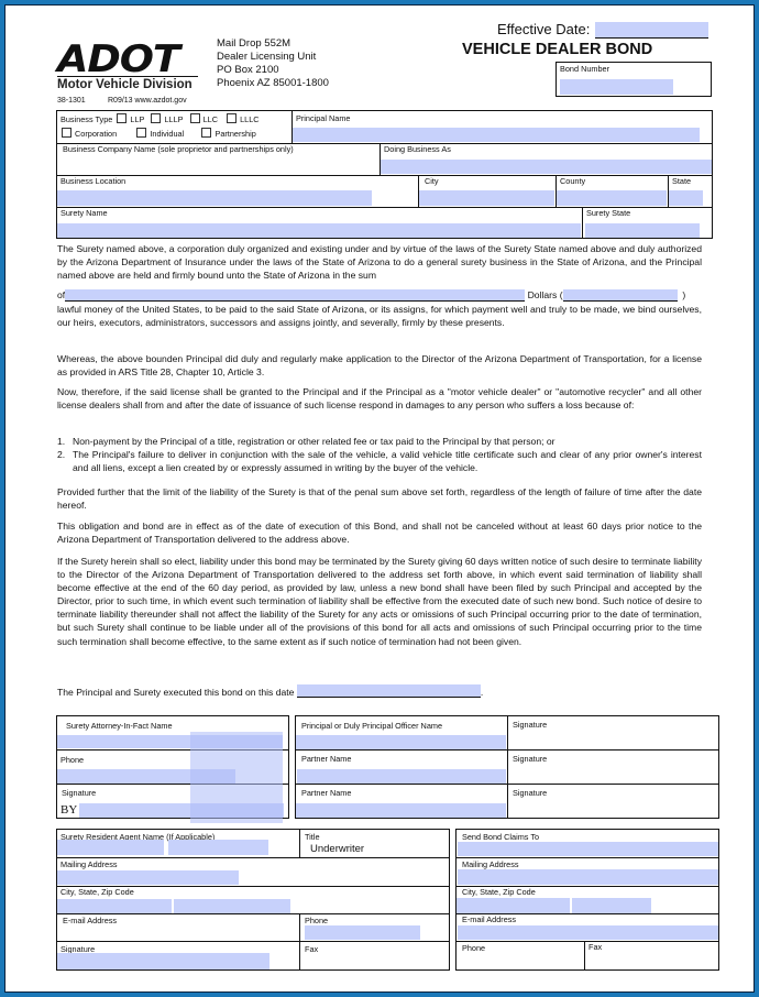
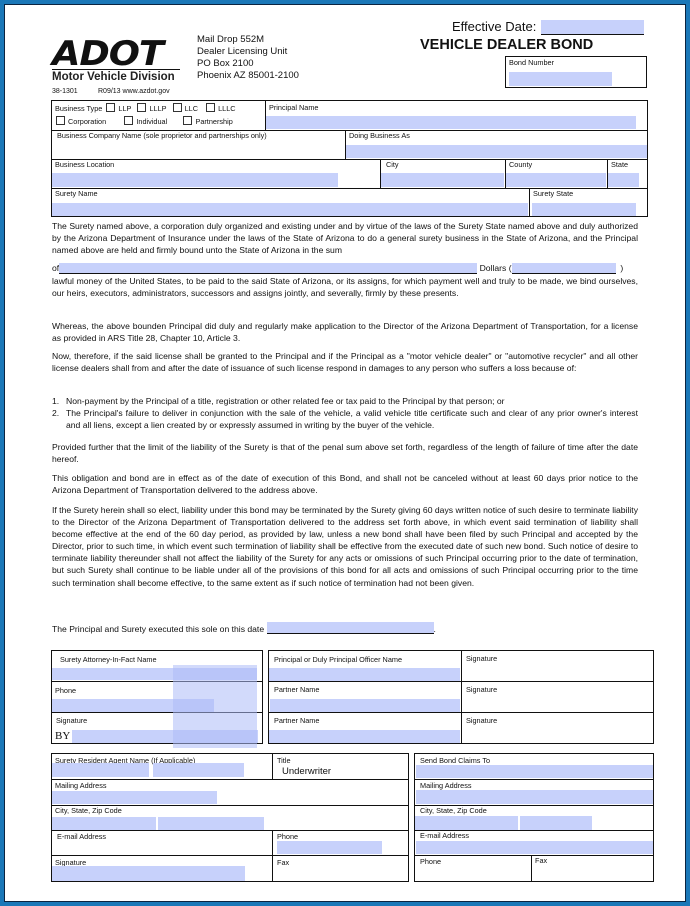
  ADOT
  Motor Vehicle Division
  Mail Drop 552M
  Dealer Licensing Unit
  PO Box 2100
- Phoenix AZ 85001-1800
+ Phoenix AZ 85001-2100
  Effective Date:
  VEHICLE DEALER BOND
  Bond Number
  Business Type LLP LLLP LLC LLLC
  Corporation Individual Partnership
  Principal Name
  Business Company Name (sole proprietor and partnerships only)
  Doing Business As
  Business Location
  City
  County
  State
  Surety Name
  Surety State
  The Surety named above, a corporation duly organized and existing under and by virtue of the laws of the Surety State named above and duly authorized by the Arizona Department of Insurance under the laws of the State of Arizona to do a general surety business in the State of Arizona, and the Principal named above are held and firmly bound unto the State of Arizona in the sum
  of Dollars ( )
  lawful money of the United States, to be paid to the said State of Arizona, or its assigns, for which payment well and truly to be made, we bind ourselves, our heirs, executors, administrators, successors and assigns jointly, and severally, firmly by these presents.
  Whereas, the above bounden Principal did duly and regularly make application to the Director of the Arizona Department of Transportation, for a license as provided in ARS Title 28, Chapter 10, Article 3.
  Now, therefore, if the said license shall be granted to the Principal and if the Principal as a "motor vehicle dealer" or "automotive recycler" and all other license dealers shall from and after the date of issuance of such license respond in damages to any person who suffers a loss because of:
  1.
  Non-payment by the Principal of a title, registration or other related fee or tax paid to the Principal by that person; or
  2.
  The Principal's failure to deliver in conjunction with the sale of the vehicle, a valid vehicle title certificate such and clear of any prior owner's interest and all liens, except a lien created by or expressly assumed in writing by the buyer of the vehicle.
  Provided further that the limit of the liability of the Surety is that of the penal sum above set forth, regardless of the length of failure of time after the date hereof.
  This obligation and bond are in effect as of the date of execution of this Bond, and shall not be canceled without at least 60 days prior notice to the Arizona Department of Transportation delivered to the address above.
  If the Surety herein shall so elect, liability under this bond may be terminated by the Surety giving 60 days written notice of such desire to terminate liability to the Director of the Arizona Department of Transportation delivered to the address set forth above, in which event said termination of liability shall become effective at the end of the 60 day period, as provided by law, unless a new bond shall have been filed by such Principal and accepted by the Director, prior to such time, in which event such termination of liability shall be effective from the executed date of such new bond. Such notice of desire to terminate liability thereunder shall not affect the liability of the Surety for any acts or omissions of such Principal occurring prior to the date of termination, but such Surety shall continue to be liable under all of the provisions of this bond for all acts and omissions of such Principal occurring prior to the time such termination shall become effective, to the same extent as if such notice of termination had not been given.
- The Principal and Surety executed this bond on this date .
+ The Principal and Surety executed this sole on this date .
  Surety Attorney-In-Fact Name
  Phone
  Signature
  BY
  Principal or Duly Principal Officer Name
  Signature
  Partner Name
  Signature
  Partner Name
  Signature
  Surety Resident Agent Name (If Applicable)
  Title
  Underwriter
  Mailing Address
  City, State, Zip Code
  E-mail Address
  Phone
  Signature
  Fax
  Send Bond Claims To
  Mailing Address
  City, State, Zip Code
  E-mail Address
  Phone
  Fax
